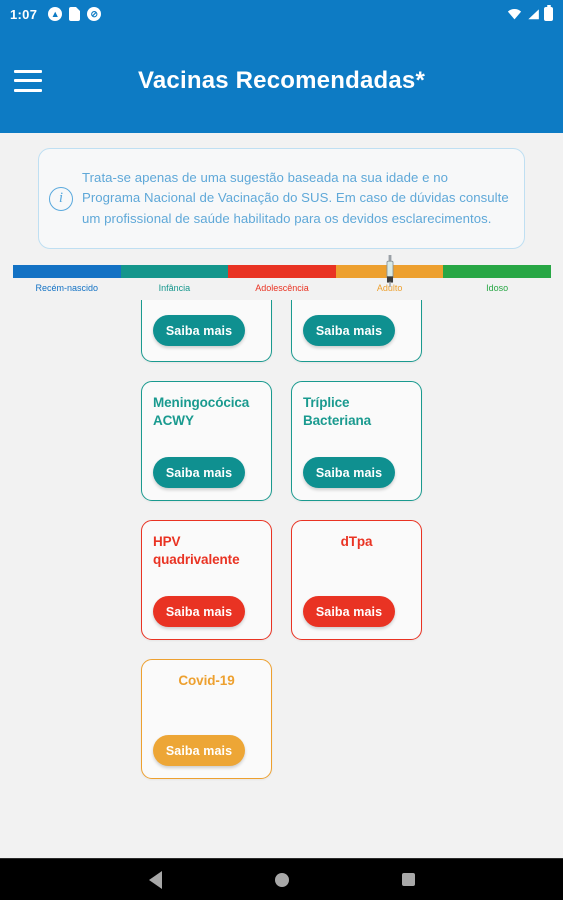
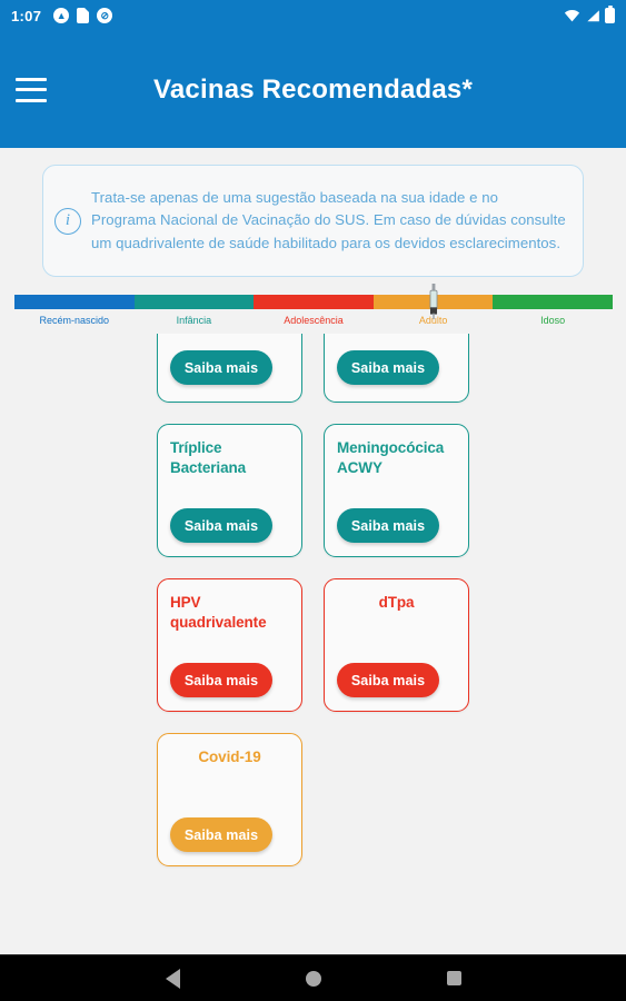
  1:07
  ▲
  ⊘
  Vacinas Recomendadas*
  i
- Trata-se apenas de uma sugestão baseada na sua idade e no Programa Nacional de Vacinação do SUS. Em caso de dúvidas consulte um profissional de saúde habilitado para os devidos esclarecimentos.
+ Trata-se apenas de uma sugestão baseada na sua idade e no Programa Nacional de Vacinação do SUS. Em caso de dúvidas consulte um quadrivalente de saúde habilitado para os devidos esclarecimentos.
  Recém-nascido
  Infância
  Adolescência
  Adulto
  Idoso
  Saiba mais
  Saiba mais
- Meningocócica ACWY
+ Tríplice Bacteriana
  Saiba mais
- Tríplice Bacteriana
+ Meningocócica ACWY
  Saiba mais
  HPV quadrivalente
  Saiba mais
  dTpa
  Saiba mais
  Covid-19
  Saiba mais
